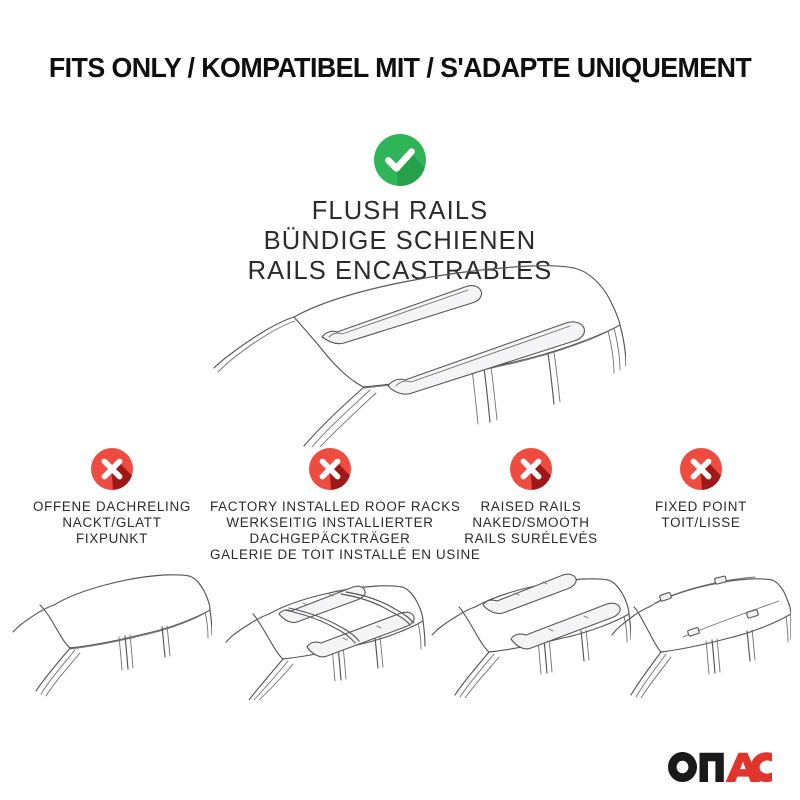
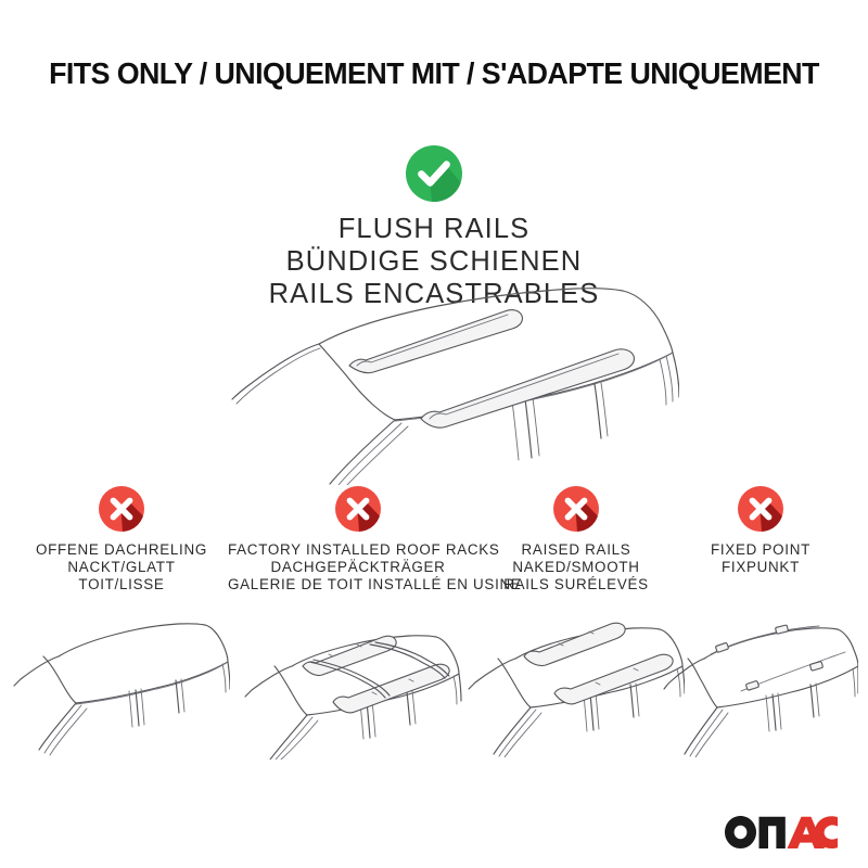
- FITS ONLY / KOMPATIBEL MIT / S'ADAPTE UNIQUEMENT
+ FITS ONLY / UNIQUEMENT MIT / S'ADAPTE UNIQUEMENT
  FLUSH RAILS
  BÜNDIGE SCHIENEN
  RAILS ENCASTRBLES
  OFFENE DACHRELING
  NACKT/GLATT
- FIXPUNKT
+ TOIT/LISSE
  FACTORY INSTALLED ROOF RACK
- WERKSEITIG INSTALLIERTER
  DACHGEPÄCKTRÄGER
  GALERIE DE TOIT INSTALLÉ EN U
  RAISED RAILS
  NAKED/SMOOTH
  RAILS SURÉLEVÉS
  FIXED POINT
- TOIT/LISSE
+ FIXPUNKT
